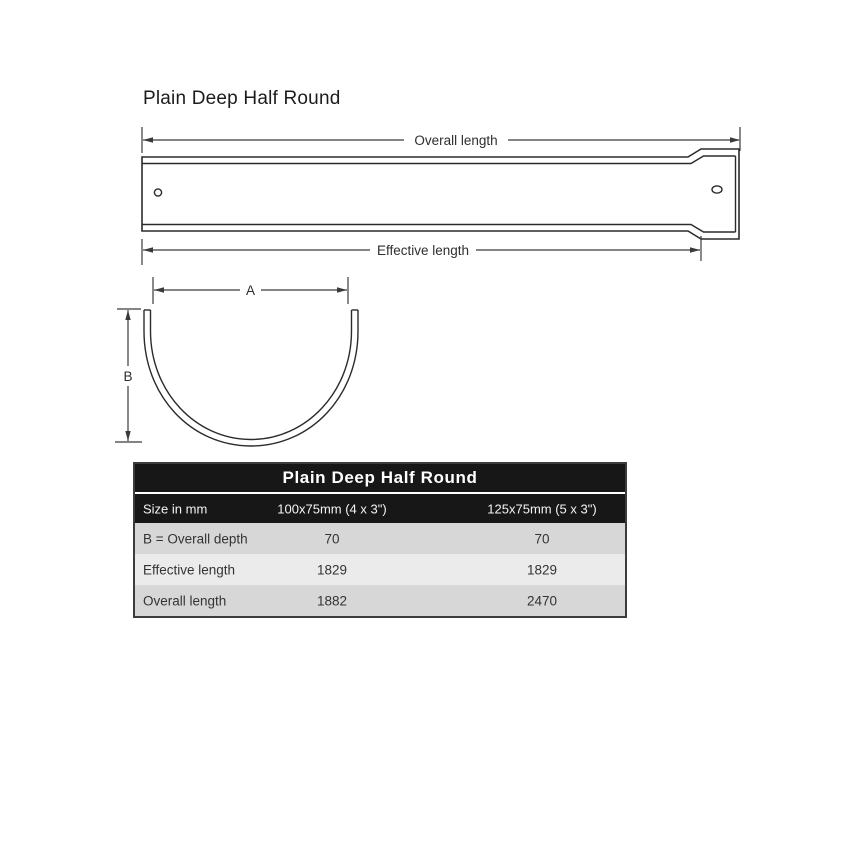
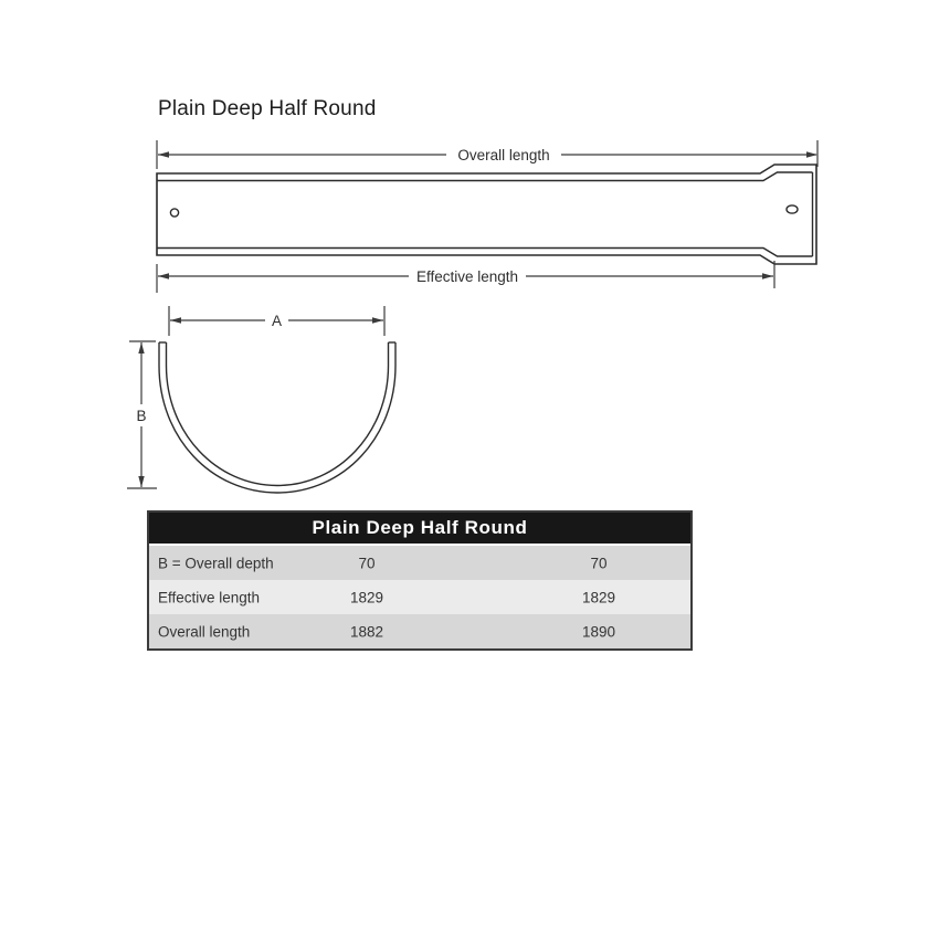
  Plain Deep Half Round
  Overall length
  Effective length
  A
  B
  Plain Deep Half Round
- Size in mm
- 100x75mm (4 x 3")
- 125x75mm (5 x 3")
  B = Overall depth
  70
  70
  Effective length
  1829
  1829
  Overall length
  1882
- 2470
+ 1890
